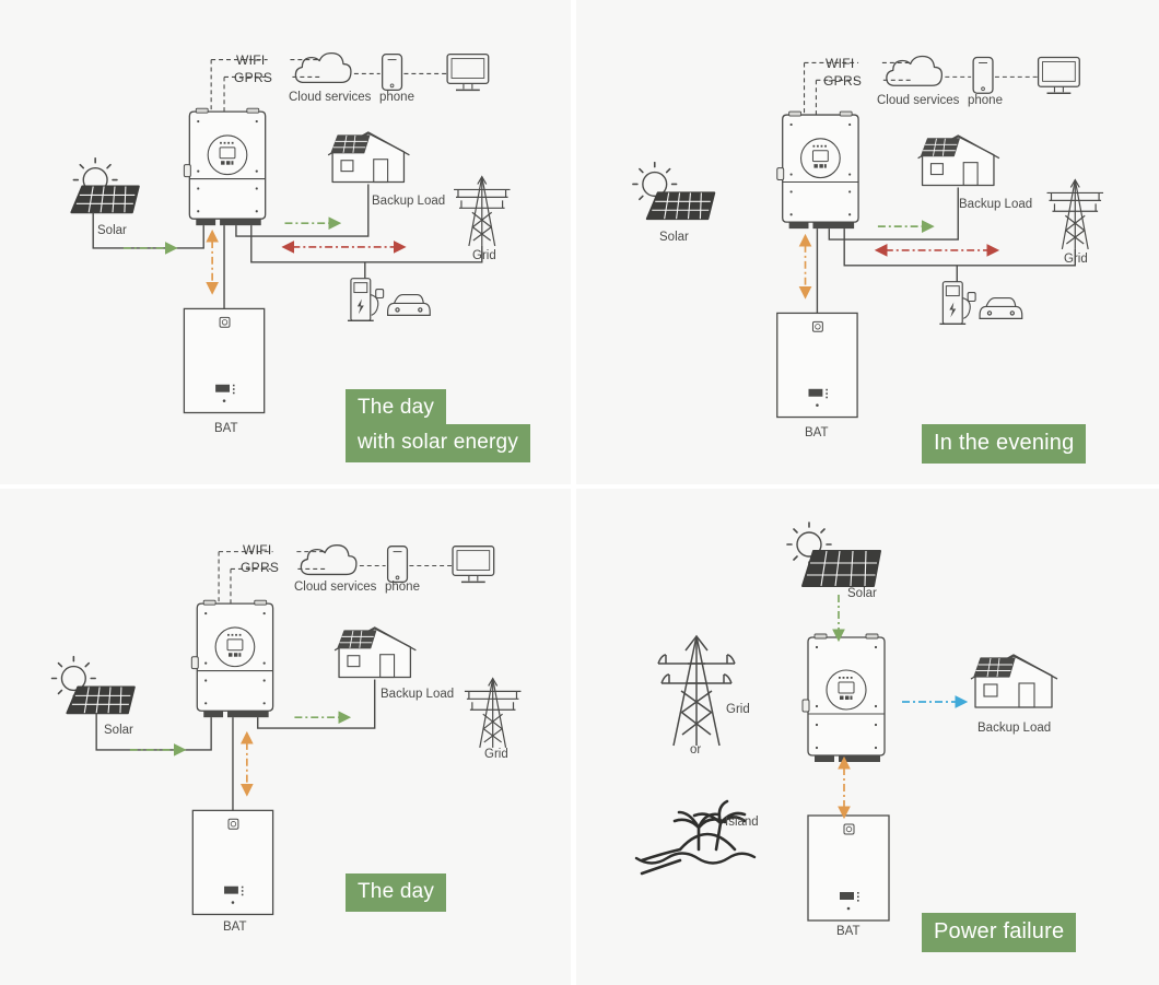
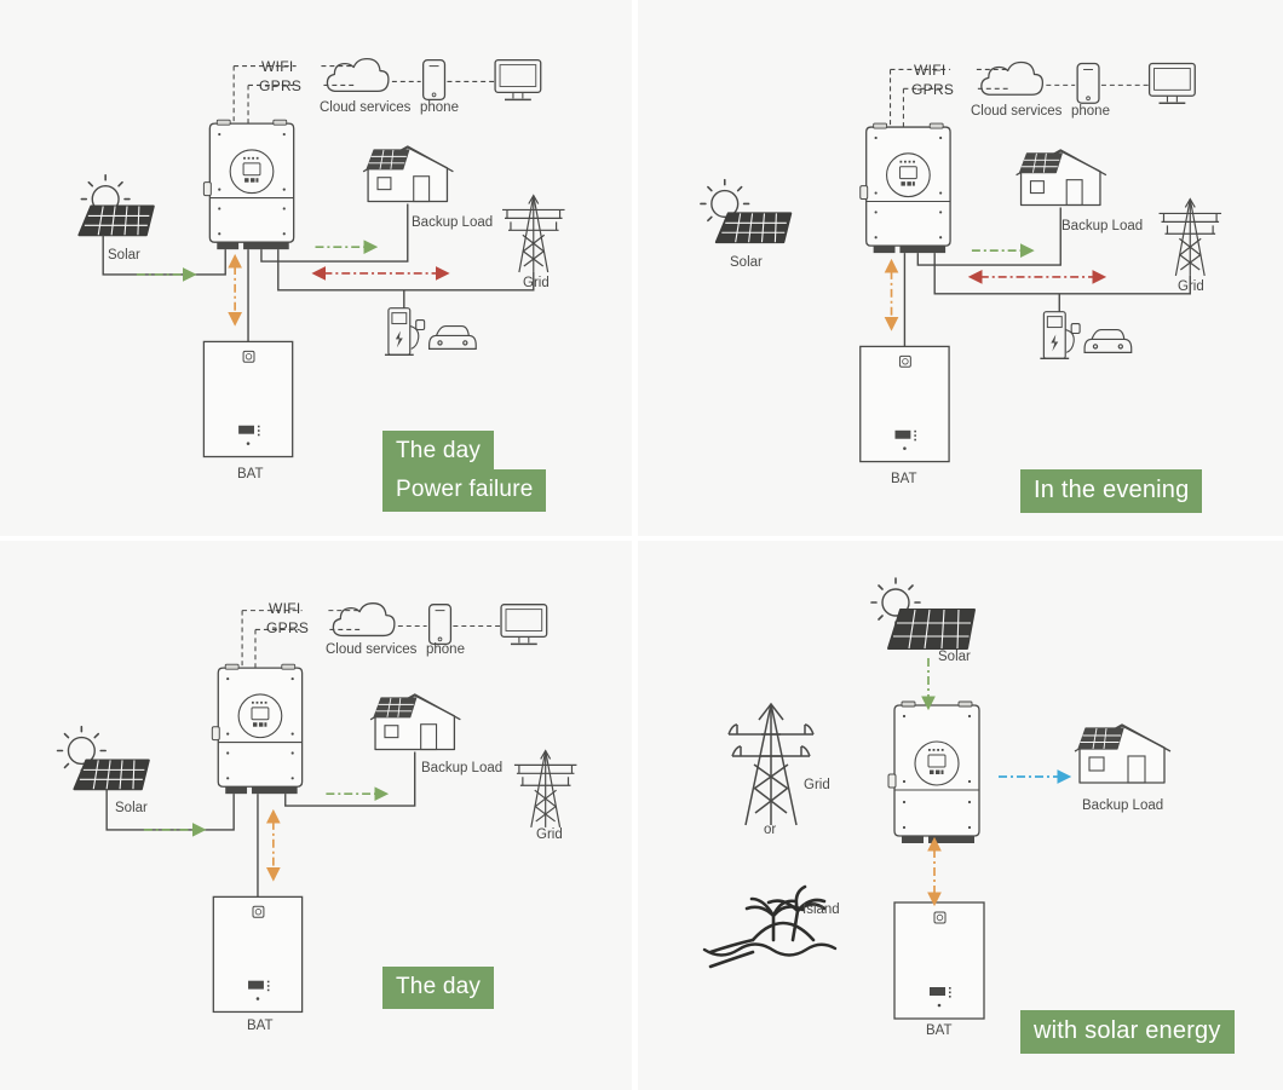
  WIFI
  GPRS
  Cloud services
  phone
  Solar
  Backup Load
  Grid
  BAT
  The day
- with solar energy
+ Power failure
  WIFI
  GPRS
  Cloud services
  phone
  Solar
  Backup Load
  Grid
  BAT
  In the evening
  WIFI
  GPRS
  Cloud services
  phone
  Solar
  Backup Load
  Grid
  BAT
  The day
  Solar
  Grid
  or
  Island
  Backup Load
  BAT
- Power failure
+ with solar energy
